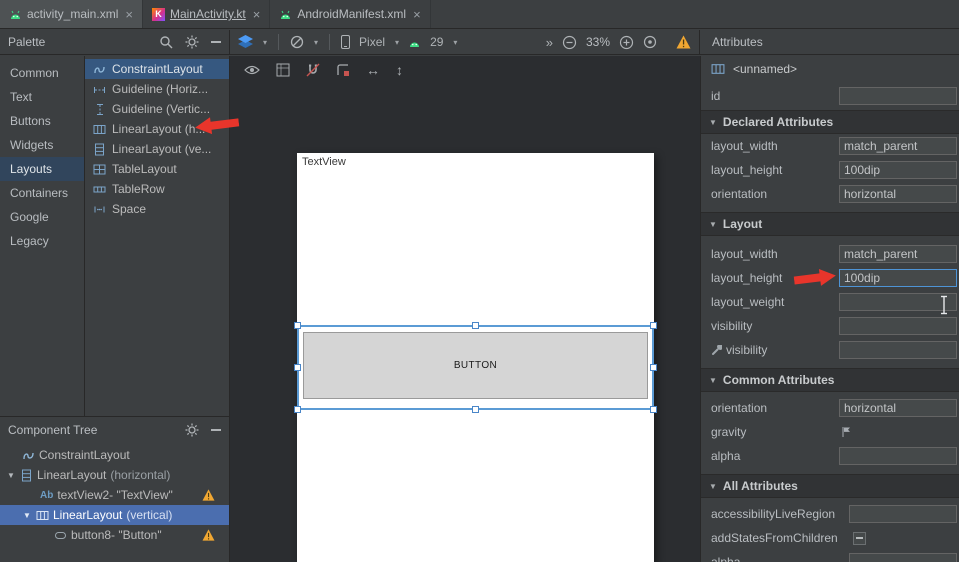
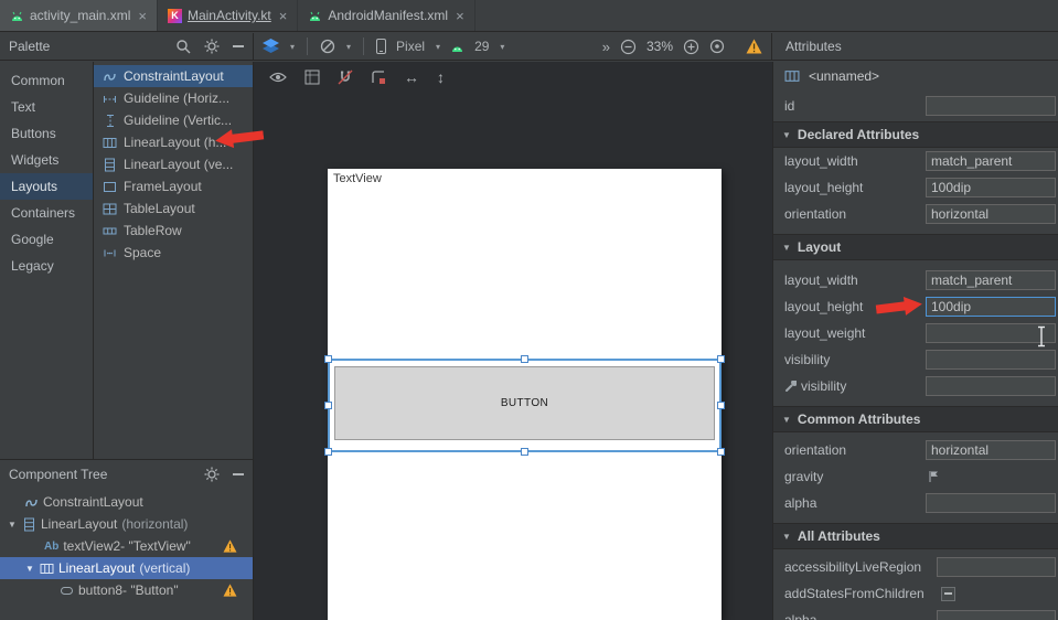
  activity_main.xml
  ×
  K
  MainActivity.kt
  ×
  AndroidManifest.xml
  ×
  Palette
  ▾
  ▾
  Pixel
  ▾
  29
  ▾
  »
  33%
  Attributes
  Common
  Text
  Buttons
  Widgets
  Layouts
  Containers
  Google
  Legacy
  ConstraintLayout
  Guideline (Horiz...
  Guideline (Vertic...
  LinearLayout (h.
  LinearLayout (ve...
+ FrameLayout
  TableLayout
  TableRow
  Space
  Component Tree
  ConstraintLayout
  ▼
  LinearLayout
  (horizontal)
  Ab
  textView2- "TextView"
  ▼
  LinearLayout
  (vertical)
  button8- "Button"
  ↔
  ↕
  TextView
  BUTTON
  <unnamed>
  id
  ▼
  Declared Attributes
  layout_width
  match_parent
  layout_height
  100dip
  orientation
  horizontal
  ▼
  Layout
  layout_width
  match_parent
  layout_height
  100dip
  layout_weight
  visibility
  visibility
  ▼
  Common Attributes
  orientation
  horizontal
  gravity
  alpha
  ▼
  All Attributes
  accessibilityLiveRegion
  addStatesFromChildren
